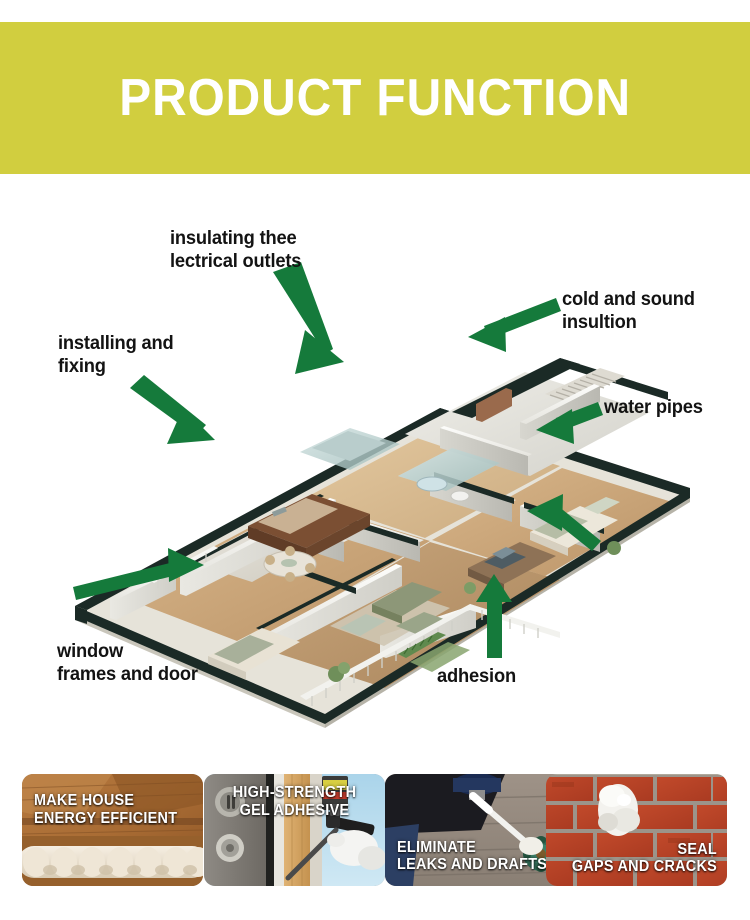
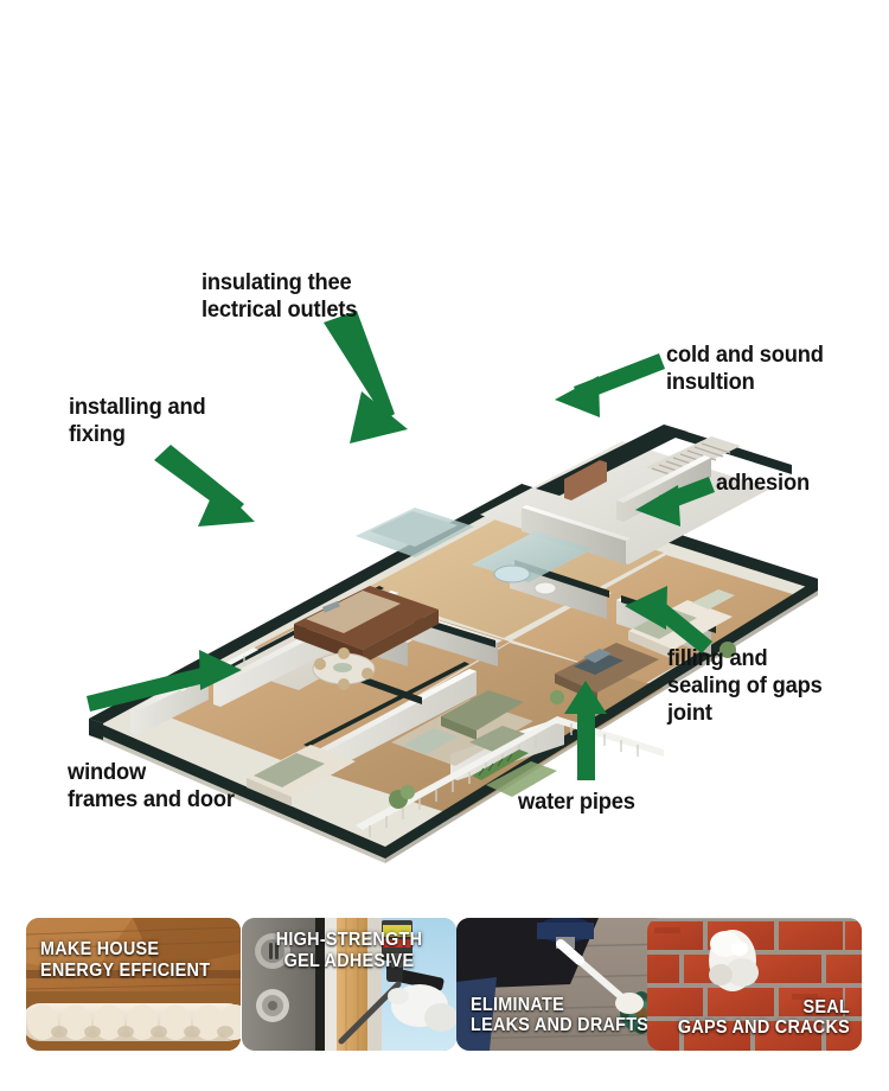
- PRODUCT FUNCTION
  insulating thee
  lectrical outlets
  installing and
  fixing
  cold and sound
  insultion
- water pipes
+ adhesion
+ filling and
+ sealing of gaps
+ joint
  window
  frames and door
- adhesion
+ water pipes
  MAKE HOUSE
  ENERGY EFFICIENT
  HIGH-STRENGTH
  GEL ADHESIVE
  ELIMINATE
  LEAKS AND DRAFTS
  SEAL
  GAPS AND CRACKS
